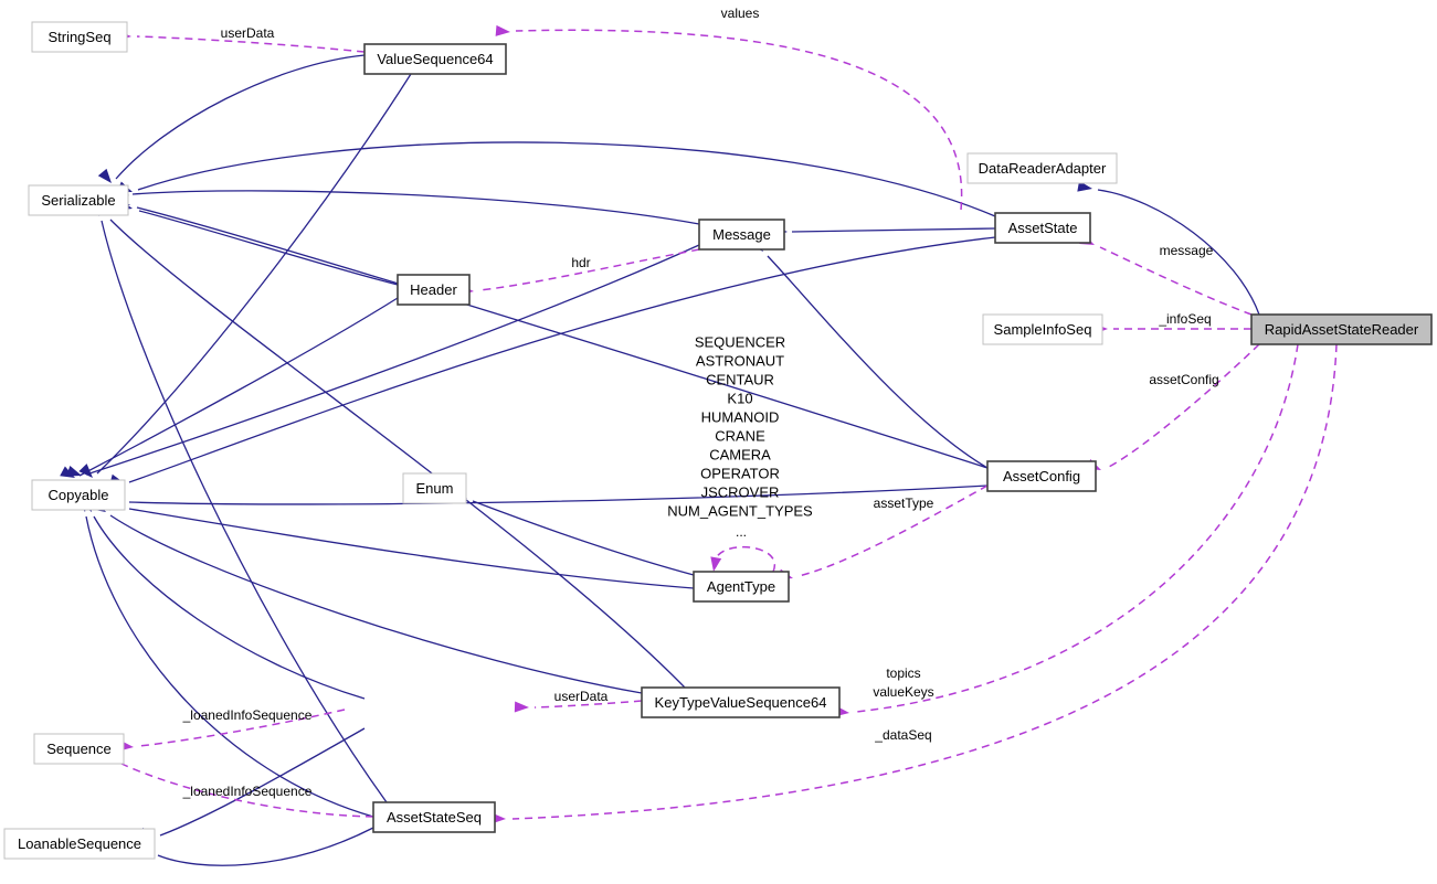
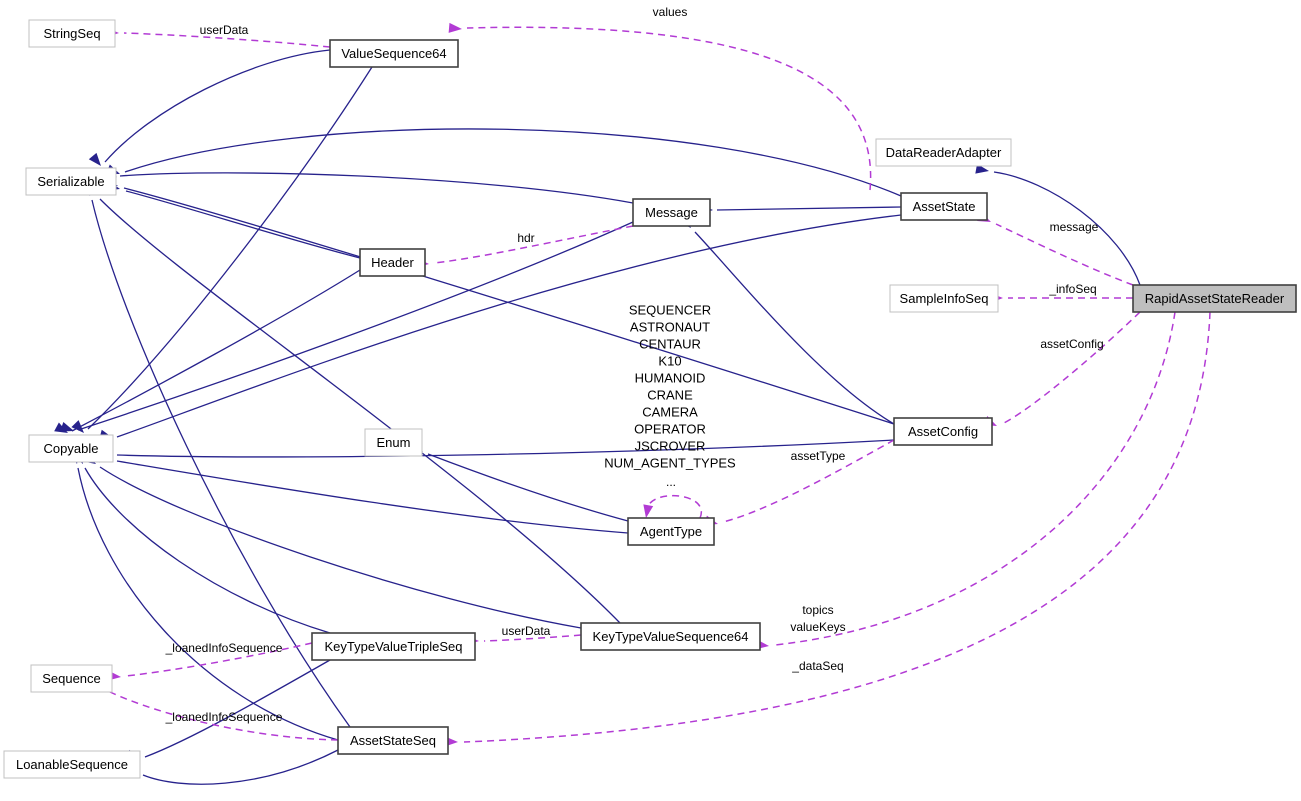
  StringSeq
  ValueSequence64
  DataReaderAdapter
  Serializable
  Message
  AssetState
  Header
  SampleInfoSeq
  RapidAssetStateReader
  Enum
  AssetConfig
  Copyable
  AgentType
+ KeyTypeValueTripleSeq
  KeyTypeValueSequence64
  Sequence
  AssetStateSeq
  LoanableSequence
  userData
  values
  hdr
  message
  _infoSeq
  assetConfig
  assetType
  ...
  topics
  valueKeys
  userData
  _dataSeq
  _loanedInfoSequence
  _loanedInfoSequence
  SEQUENCER
  ASTRONAUT
  CENTAUR
  K10
  HUMANOID
  CRANE
  CAMERA
  OPERATOR
  JSCROVER
  NUM_AGENT_TYPES
